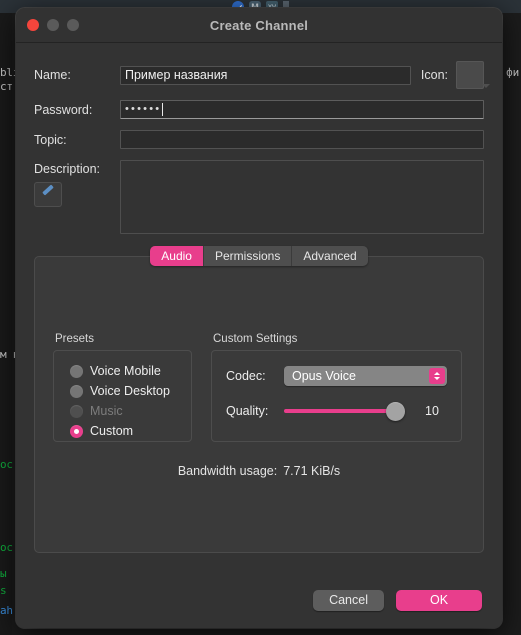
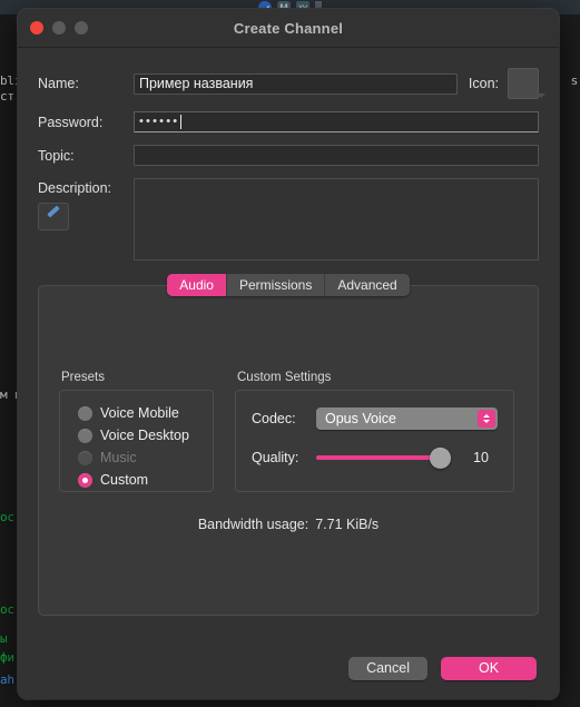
  M
  xv
  ст
- фи
+ s
  ос
  ос
  ы
- s
+ фи
  ah
  Create Channel
  Name:
  Пример названия
  Icon:
  Password:
  ••••••
  Topic:
  Description:
  Audio
  Permissions
  Advanced
  Presets
  Voice Mobile
  Voice Desktop
  Music
  Custom
  Custom Settings
  Codec:
  Opus Voice
  Quality:
  10
  Bandwidth usage: 7.71 KiB/s
  Cancel
  OK
